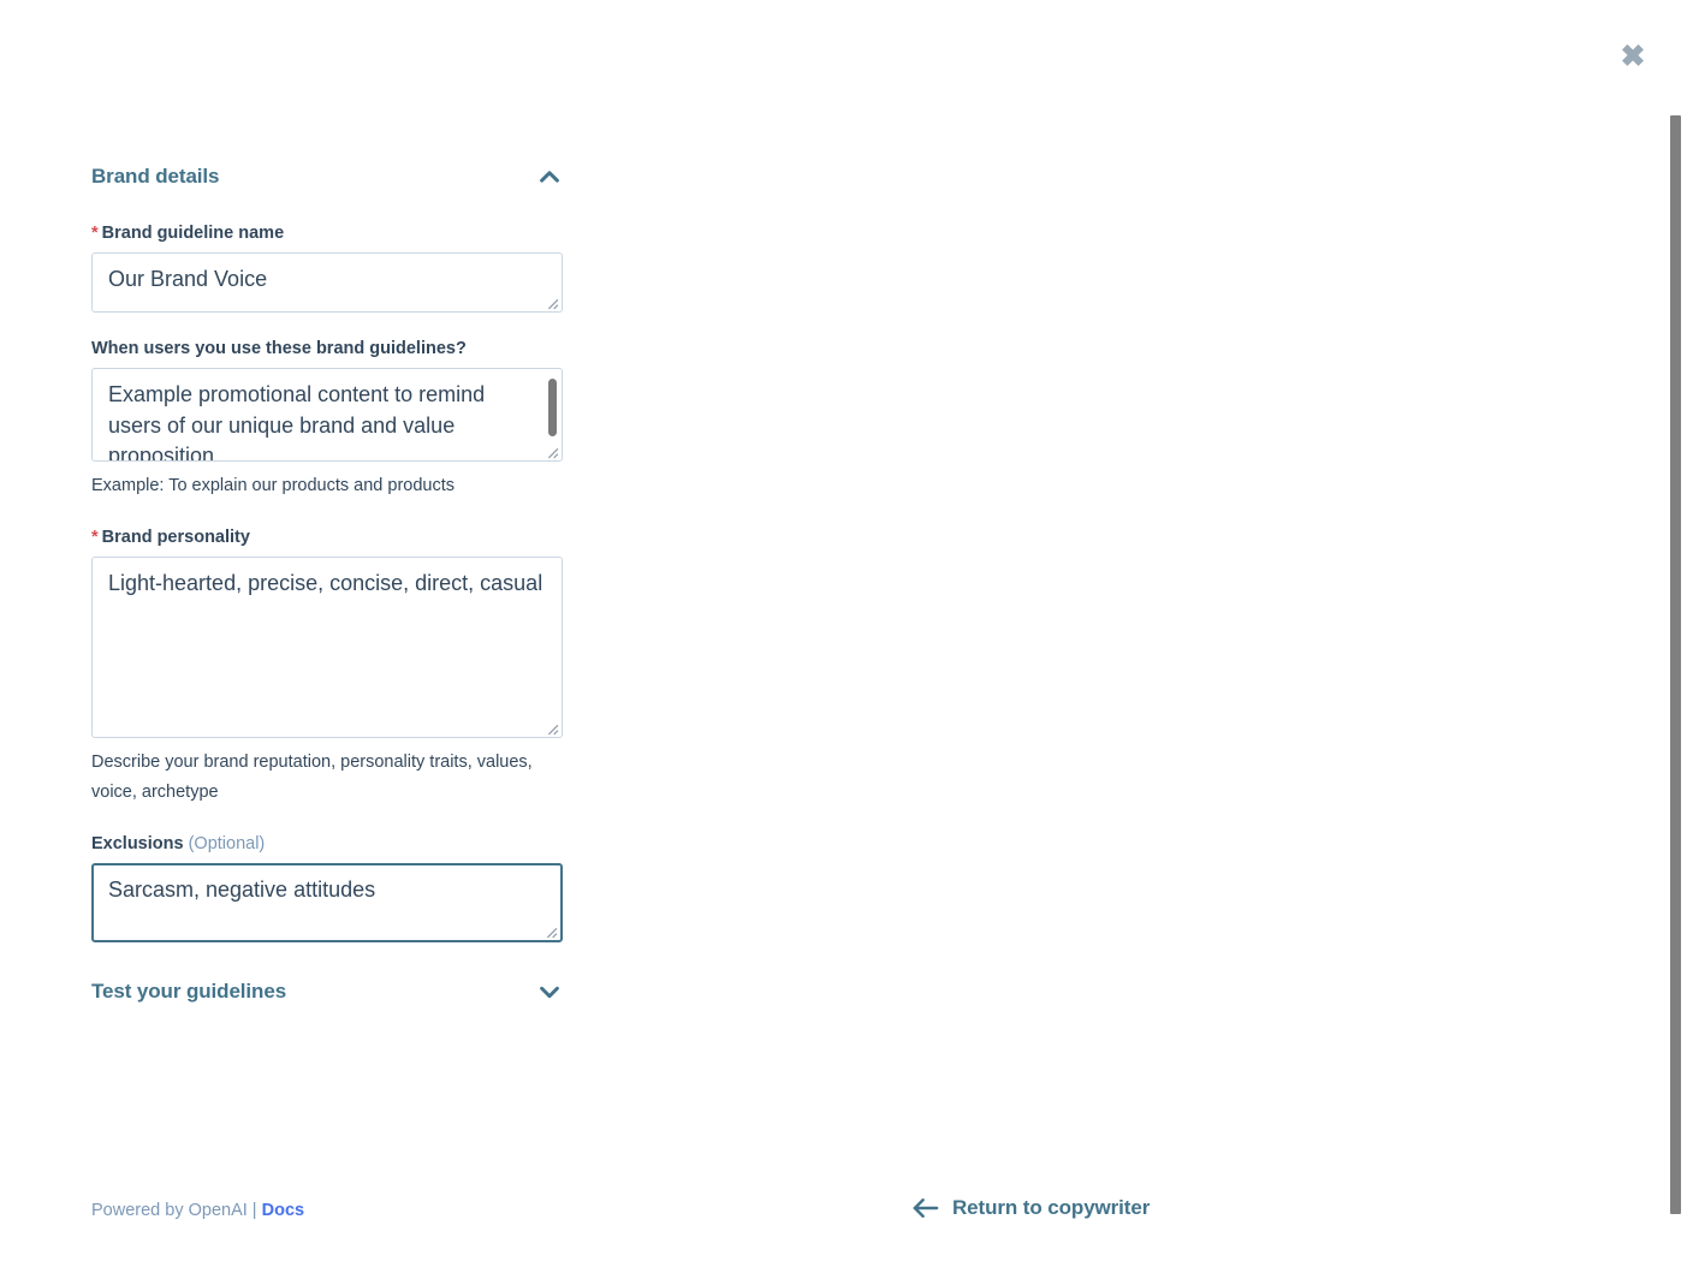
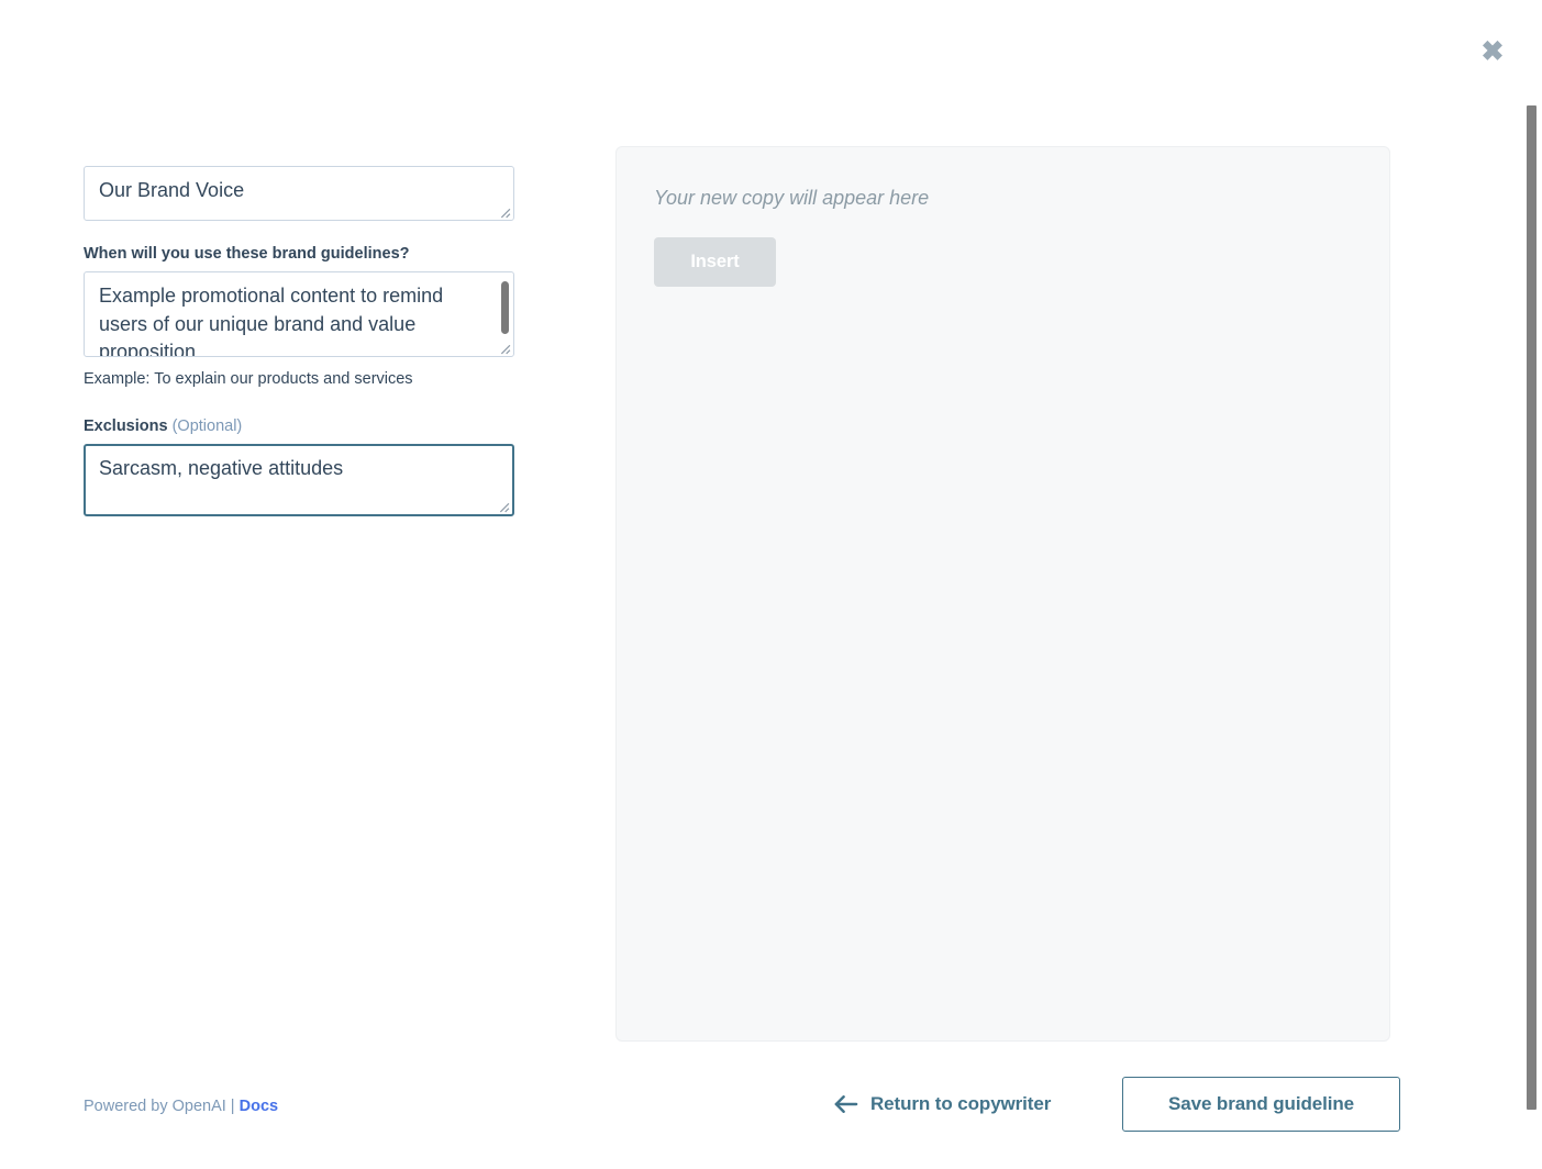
  ✖
- Brand details
- * Brand guideline name
  Our Brand Voice
- When users you use these brand guidelines?
+ When will you use these brand guidelines?
  Example promotional content to remind users of our unique brand and value proposition
- Example: To explain our products and products
+ Example: To explain our products and services
- * Brand personality
- Light-hearted, precise, concise, direct, casual
- Describe your brand reputation, personality traits, values, voice, archetype
  Exclusions (Optional)
  Sarcasm, negative attitudes
- Test your guidelines
  Powered by OpenAI | Docs
+ Your new copy will appear here
+ Insert
  Return to copywriter
+ Save brand guideline
